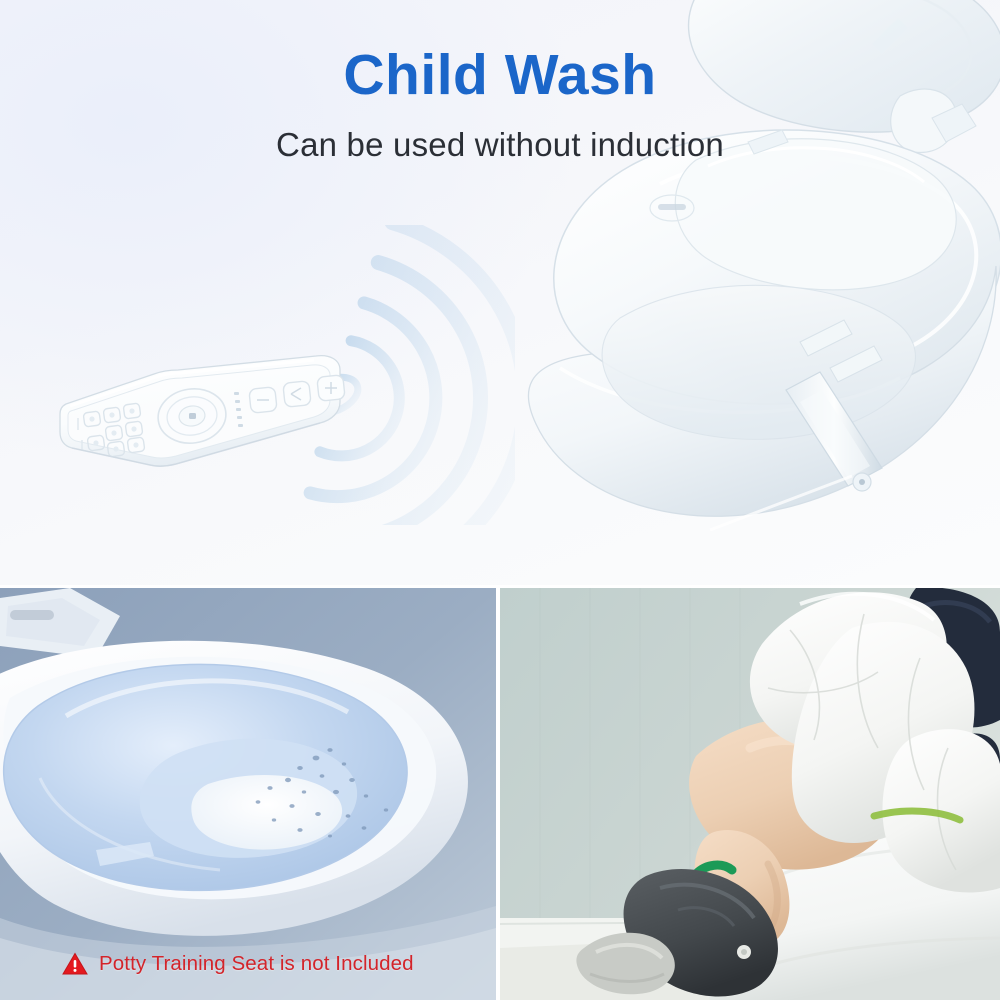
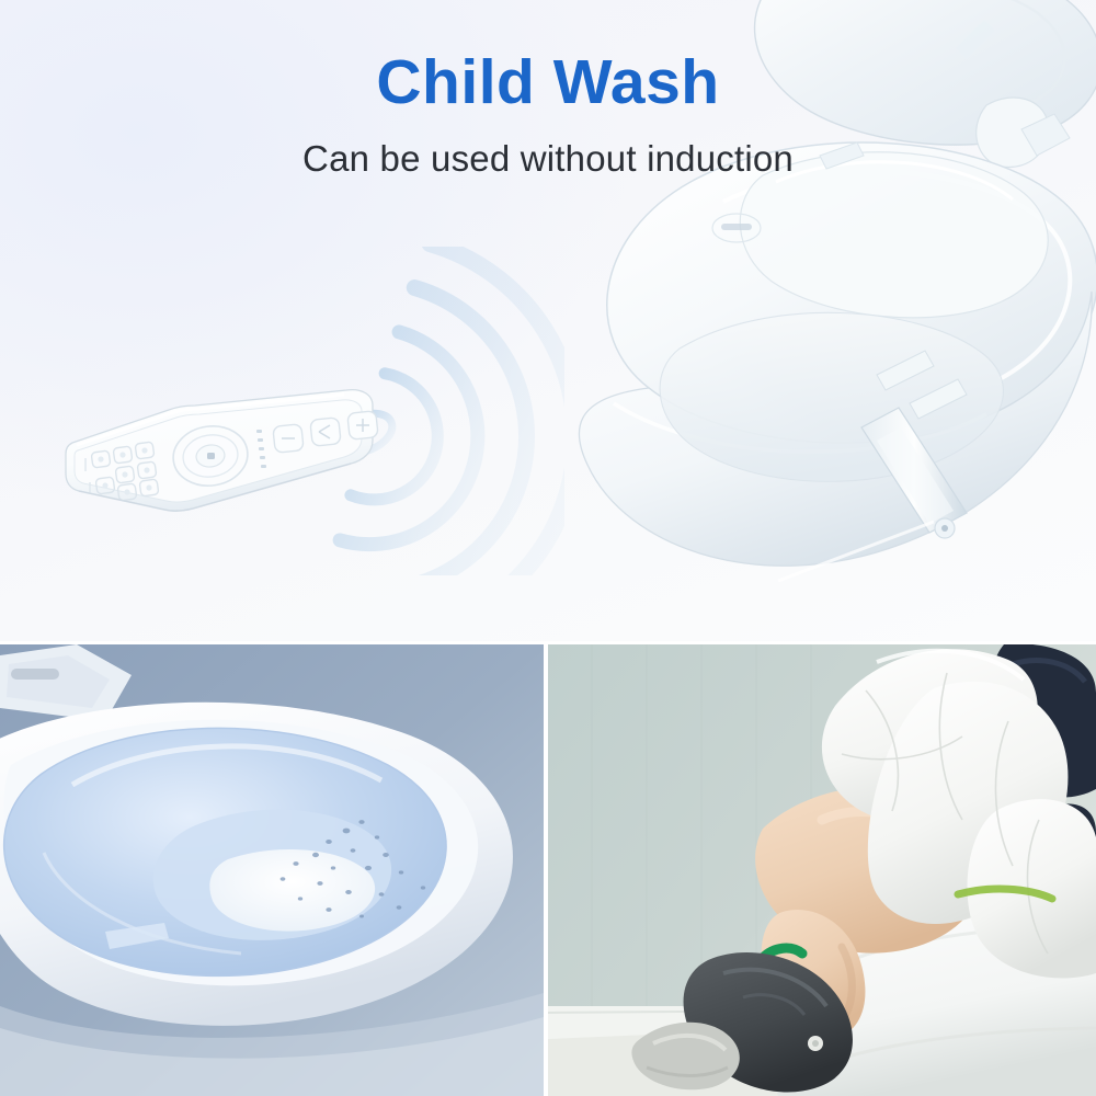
- Potty Training Seat is not Included
  Child Wash
  Can be used without induction
